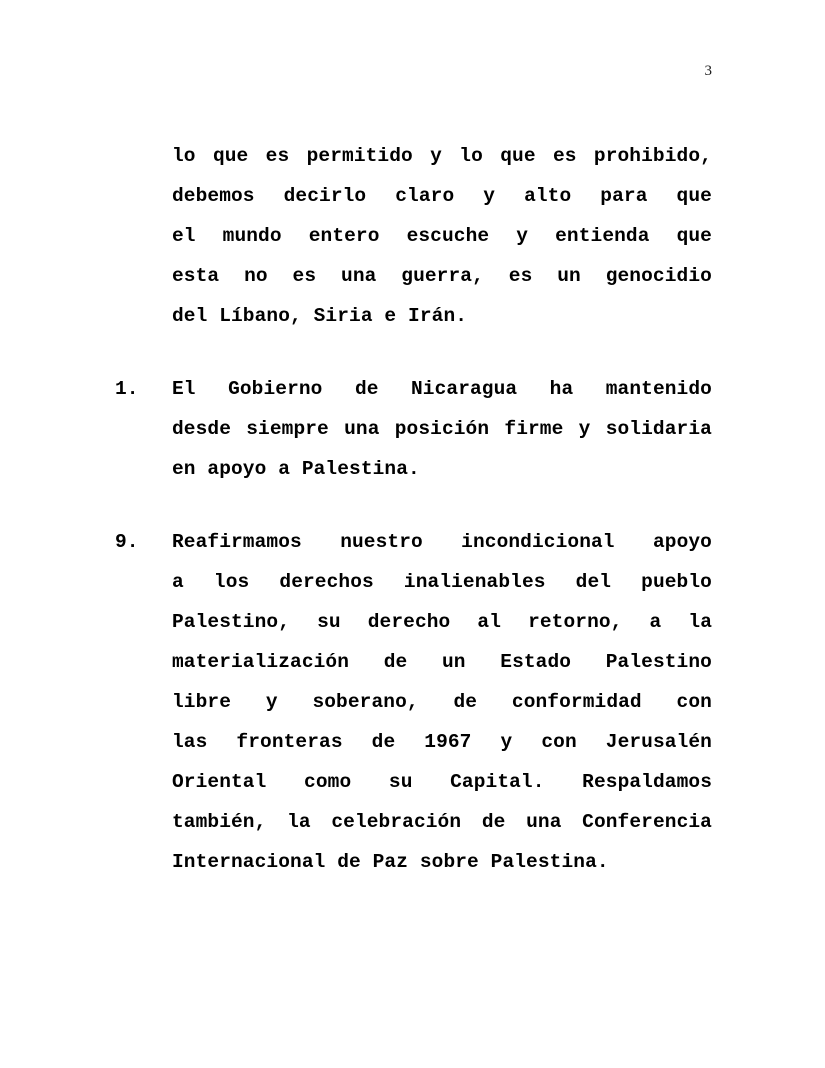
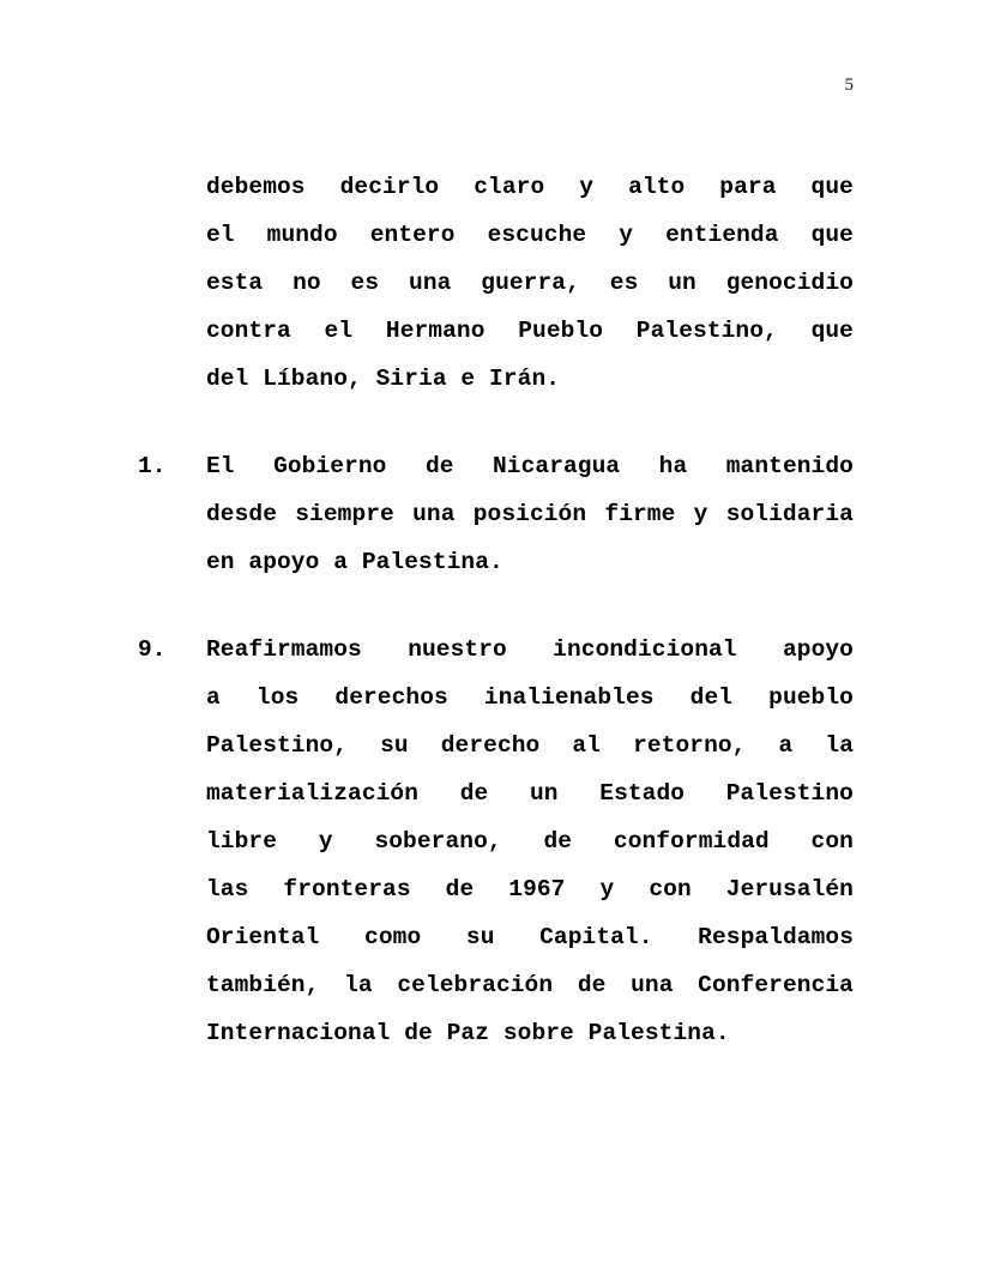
- 3
+ 5
- lo que es permitido y lo que es prohibido,
  debemos decirlo claro y alto para que
  el mundo entero escuche y entienda que
  esta no es una guerra, es un genocidio
+ contra el Hermano Pueblo Palestino, que
  del Líbano, Siria e Irán.
  1.
  El Gobierno de Nicaragua ha mantenido
  desde siempre una posición firme y solidaria
  en apoyo a Palestina.
  9.
  Reafirmamos nuestro incondicional apoyo
  a los derechos inalienables del pueblo
  Palestino, su derecho al retorno, a la
  materialización de un Estado Palestino
  libre y soberano, de conformidad con
  las fronteras de 1967 y con Jerusalén
  Oriental como su Capital. Respaldamos
  también, la celebración de una Conferencia
  Internacional de Paz sobre Palestina.
